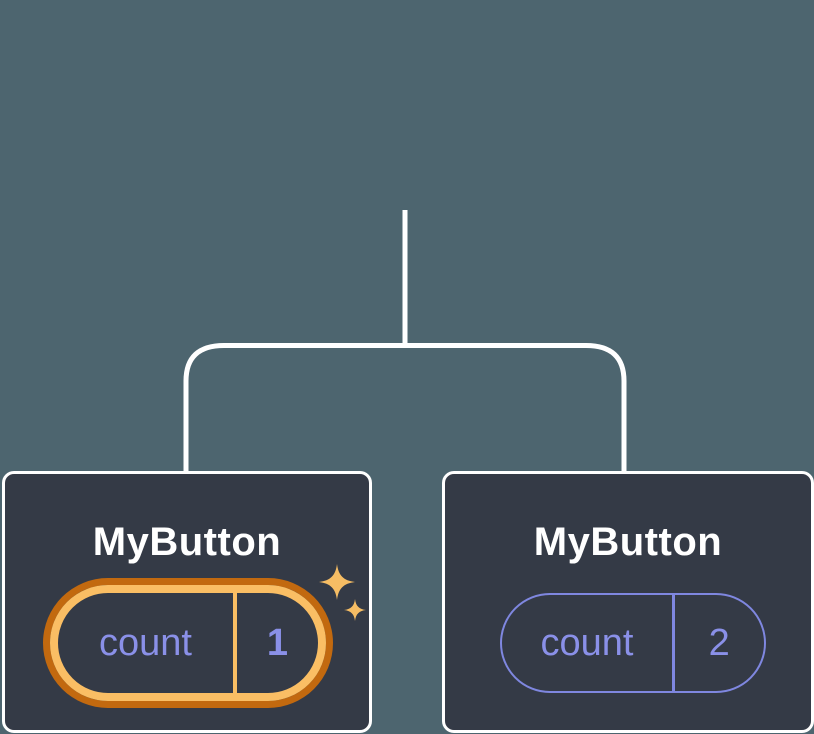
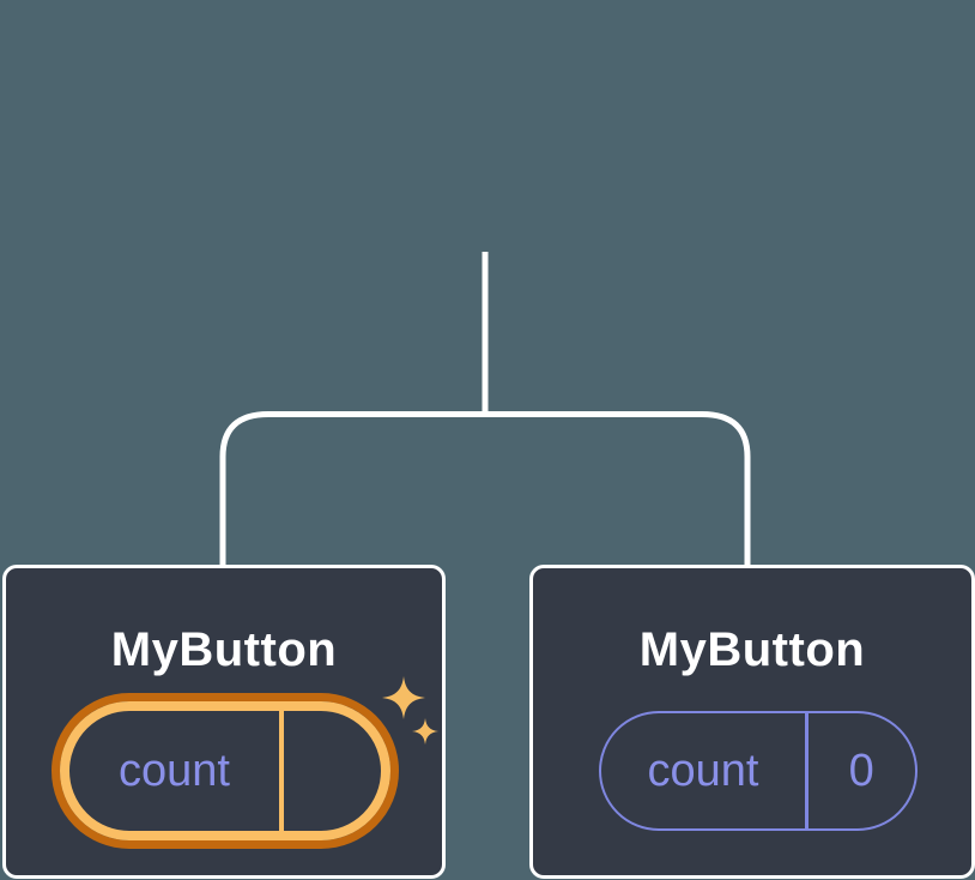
  MyButton
  count
- 1
  MyButton
  count
- 2
+ 0
